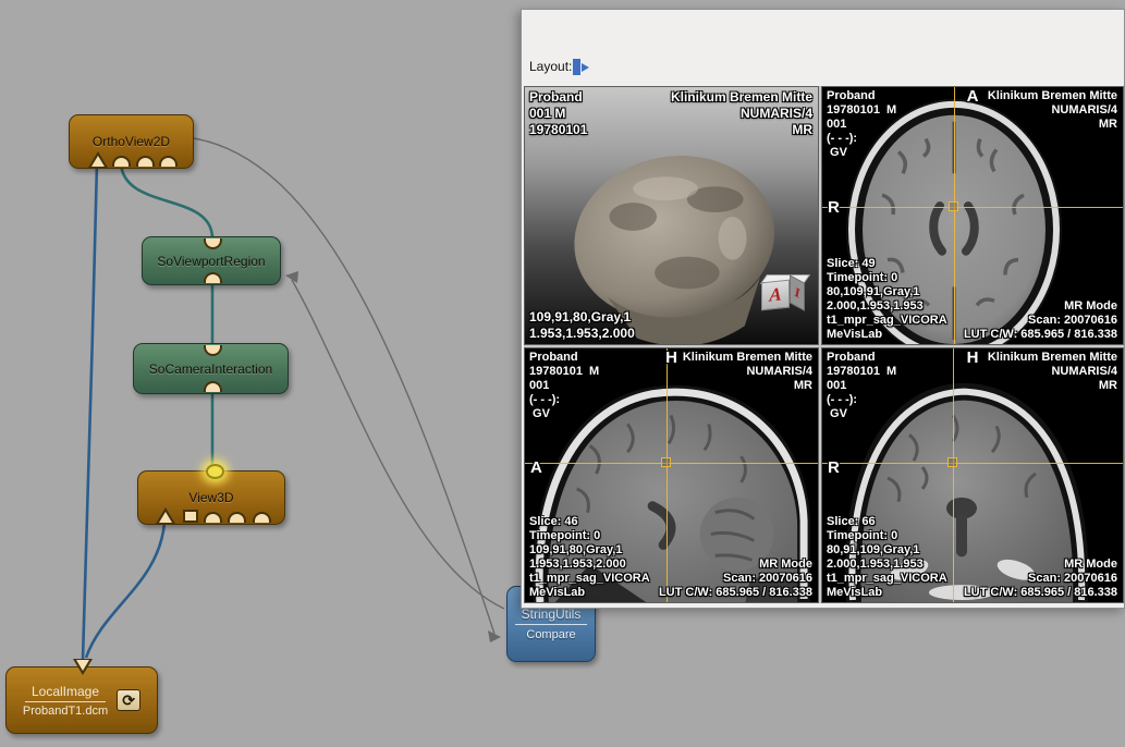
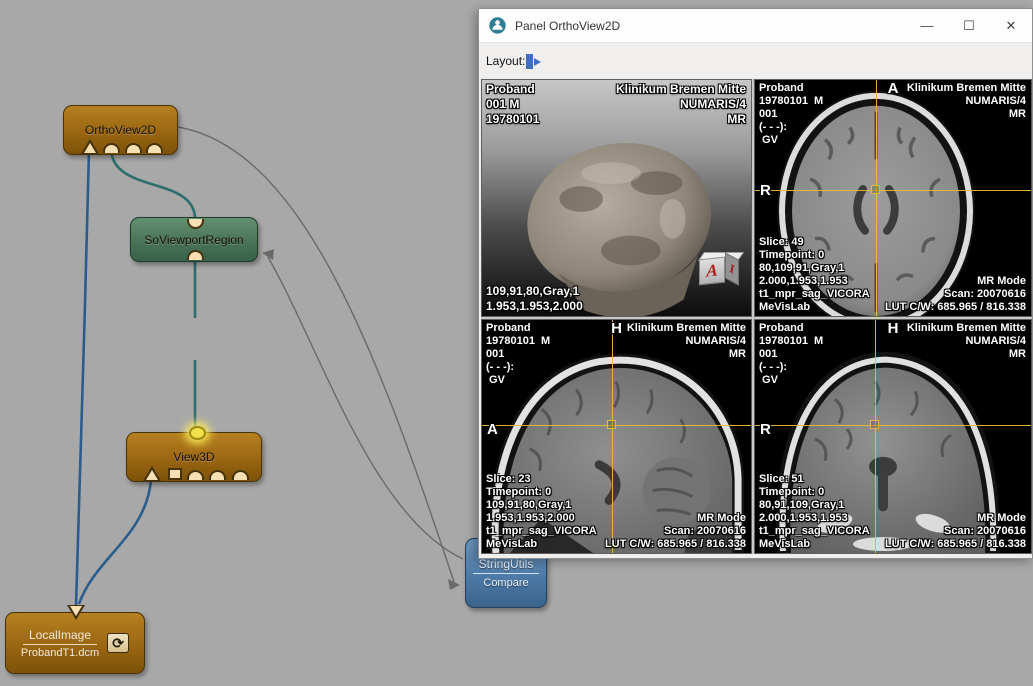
  OrthoView2D
  SoViewportRegion
- SoCameraInteraction
  View3D
  LocalImage
  ProbandT1.dcm
  ⟳
  StringUtils
  Compare
+ Panel OrthoView2D
+ —
+ ☐
+ ✕
  Layout:
  Proband
  001 M
  19780101
  Klinikum Bremen Mitte
  NUMARIS/4
  MR
  109,91,80,Gray,1
  1.953,1.953,2.000
  Proband
  19780101 M
  001
  (- - -):
  GV
  Klinikum Bremen Mitte
  NUMARIS/4
  MR
  A
  R
  Slice: 49
  Timepoint: 0
  80,109,91,Gray,1
  2.000,1.953,1.953
  t1_mpr_sag_VICORA
  MeVisLab
  MR Mode
  Scan: 20070616
  LUT C/W: 685.965 / 816.338
  Proband
  19780101 M
  001
  (- - -):
  GV
  Klinikum Bremen Mitte
  NUMARIS/4
  MR
  H
  A
- Slice: 46
+ Slice: 23
  Timepoint: 0
  109,91,80,Gray,1
  1.953,1.953,2.000
  t1_mpr_sag_VICORA
  MeVisLab
  MR Mode
  Scan: 20070616
  LUT C/W: 685.965 / 816.338
  Proband
  19780101 M
  001
  (- - -):
  GV
  Klinikum Bremen Mitte
  NUMARIS/4
  MR
  H
  R
- Slice: 66
+ Slice: 51
  Timepoint: 0
  80,91,109,Gray,1
  2.000,1.953,1.953
  t1_mpr_sag_VICORA
  MeVisLab
  MR Mode
  Scan: 20070616
  LUT C/W: 685.965 / 816.338
